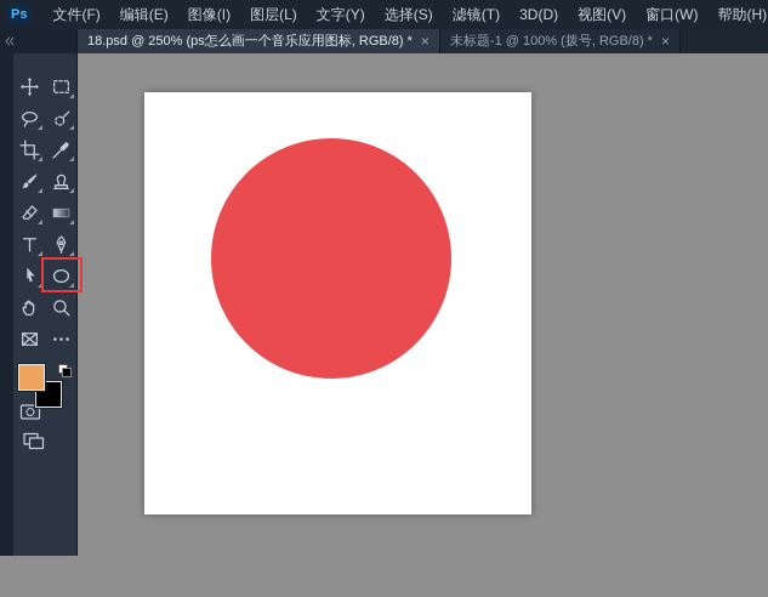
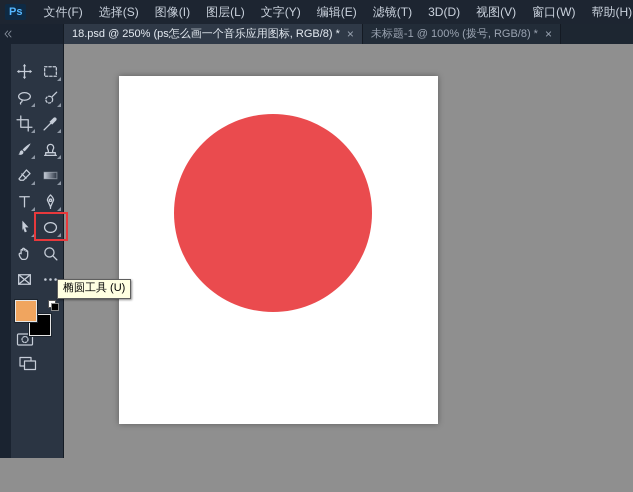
  Ps
  文件(F)
- 编辑(E)
+ 选择(S)
  图像(I)
  图层(L)
  文字(Y)
- 选择(S)
+ 编辑(E)
  滤镜(T)
  3D(D)
  视图(V)
  窗口(W)
  帮助(H)
  18.psd @ 250% (ps怎么画一个音乐应用图标, RGB/8) *
  ×
  未标题-1 @ 100% (拨号, RGB/8) *
  ×
+ 椭圆工具 (U)
